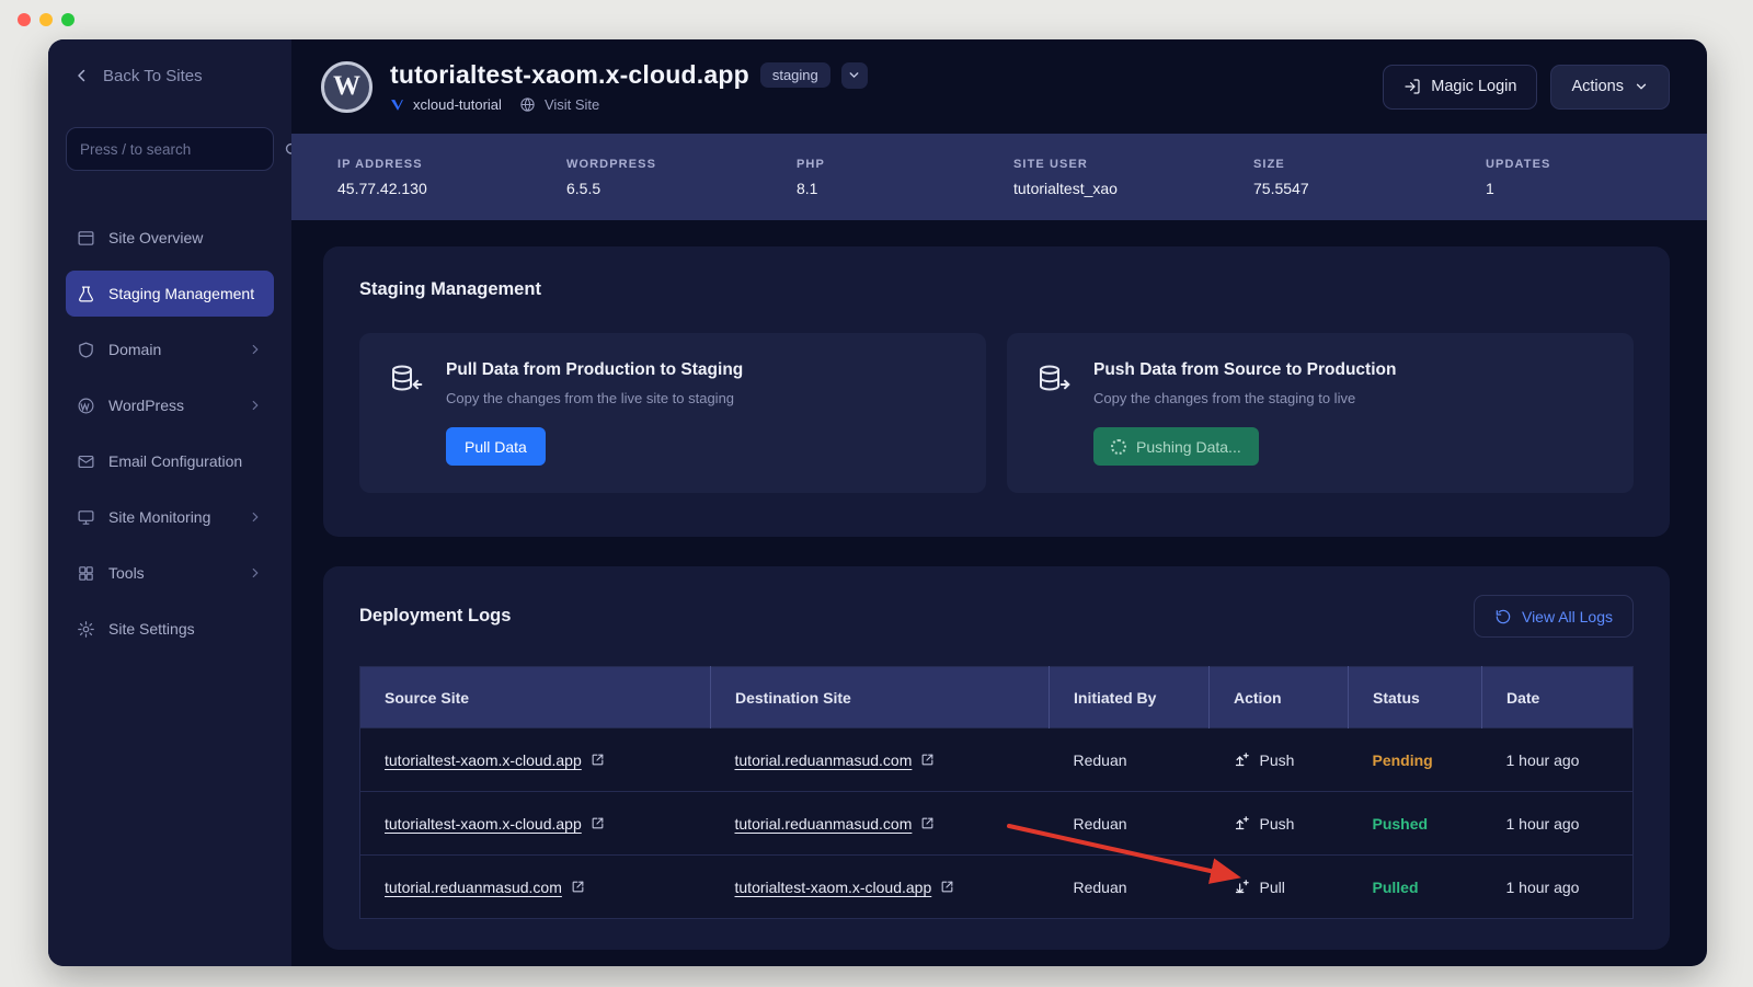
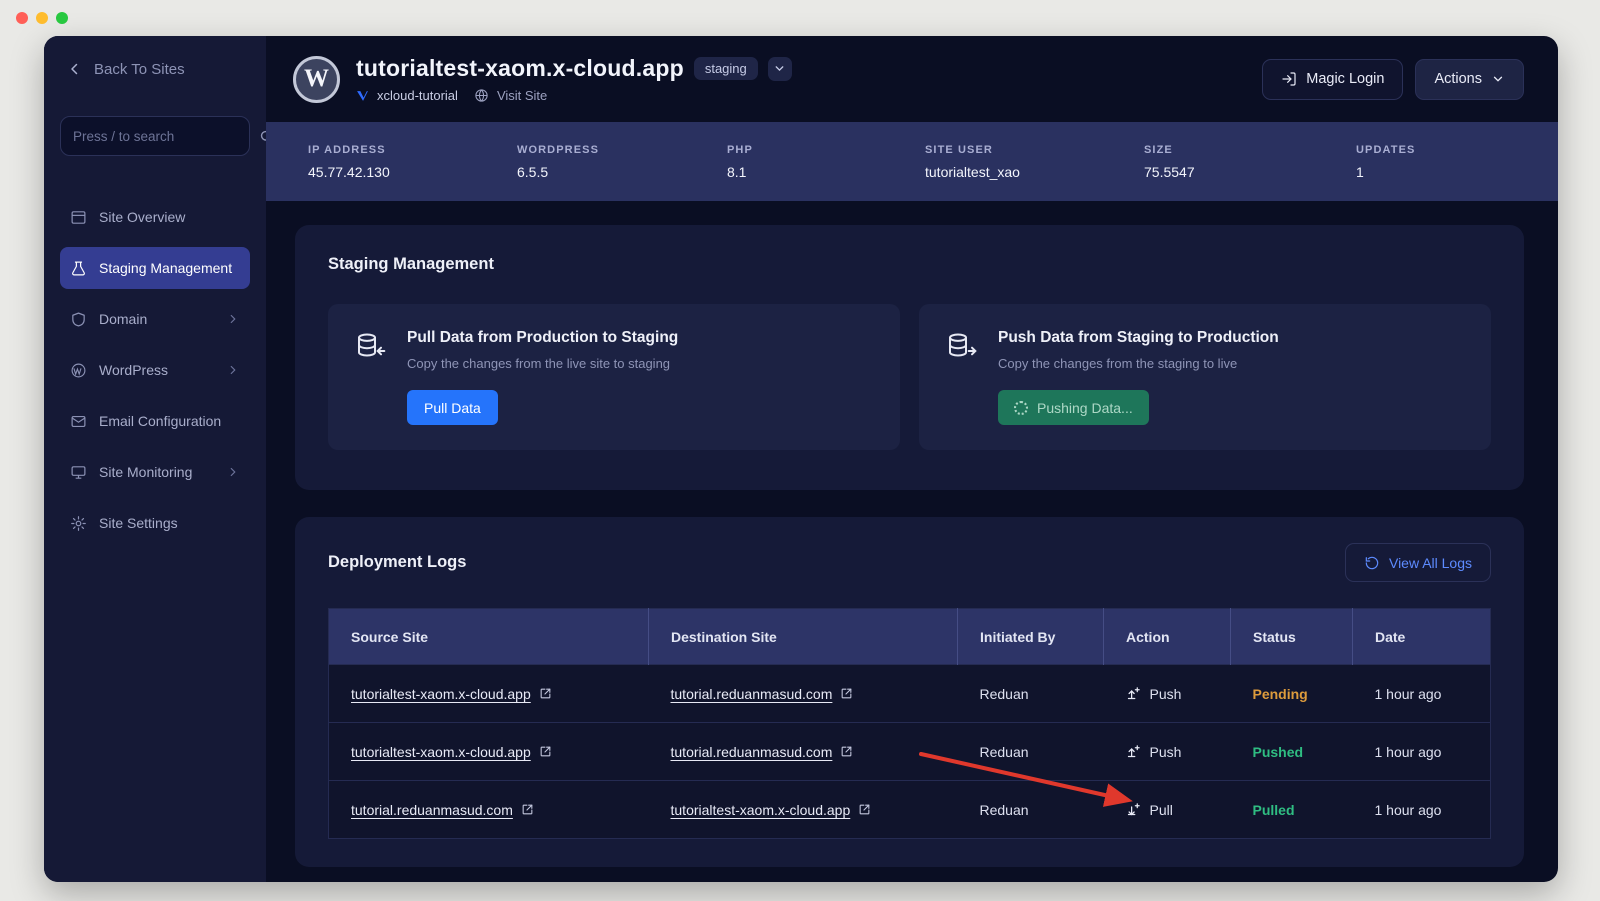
  Back To Sites
  Press / to search
  Site Overview
  Staging Management
  Domain
  WordPress
  Email Configuration
  Site Monitoring
- Tools
  Site Settings
  W
  tutorialtest-xaom.x-cloud.app
  staging
  xcloud-tutorial
  Visit Site
  Magic Login
  Actions
  IP ADDRESS
  45.77.42.130
  WORDPRESS
  6.5.5
  PHP
  8.1
  SITE USER
  tutorialtest_xao
  SIZE
  75.5547
  UPDATES
  1
  Staging Management
  Pull Data from Production to Staging
  Copy the changes from the live site to staging
  Pull Data
- Push Data from Source to Production
+ Push Data from Staging to Production
  Copy the changes from the staging to live
  Pushing Data...
  Deployment Logs
  View All Logs
  Source Site	Destination Site	Initiated By	Action	Status	Date
  tutorialtest-xaom.x-cloud.app	tutorial.reduanmasud.com	Reduan	Push	Pending	1 hour ago
  tutorialtest-xaom.x-cloud.app	tutorial.reduanmasud.com	Reduan	Push	Pushed	1 hour ago
  tutorial.reduanmasud.com	tutorialtest-xaom.x-cloud.app	Reduan	Pull	Pulled	1 hour ago
